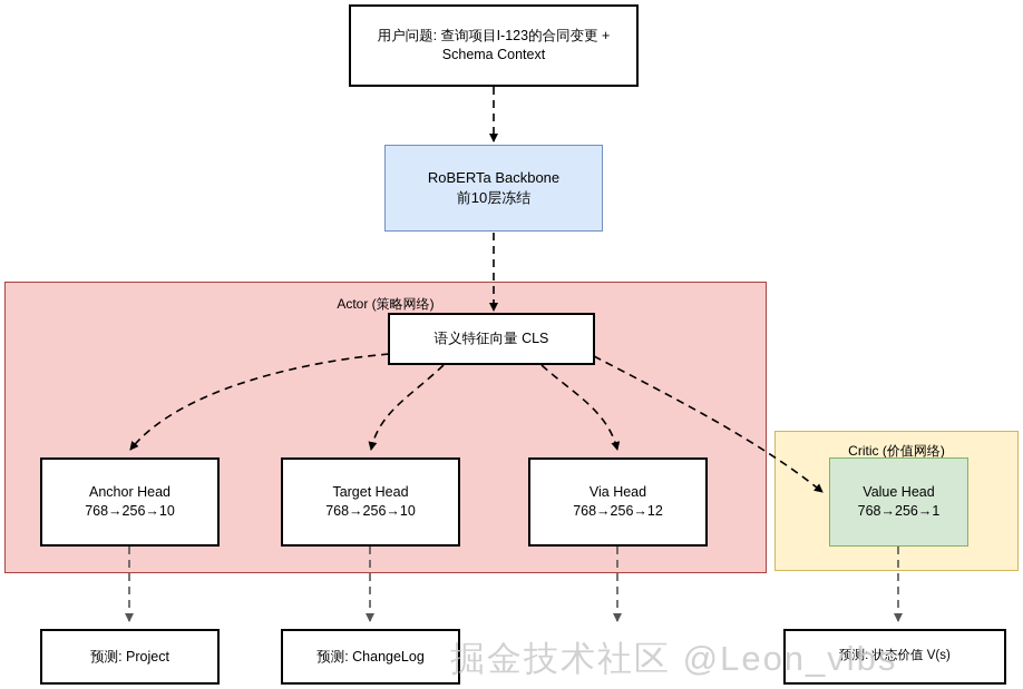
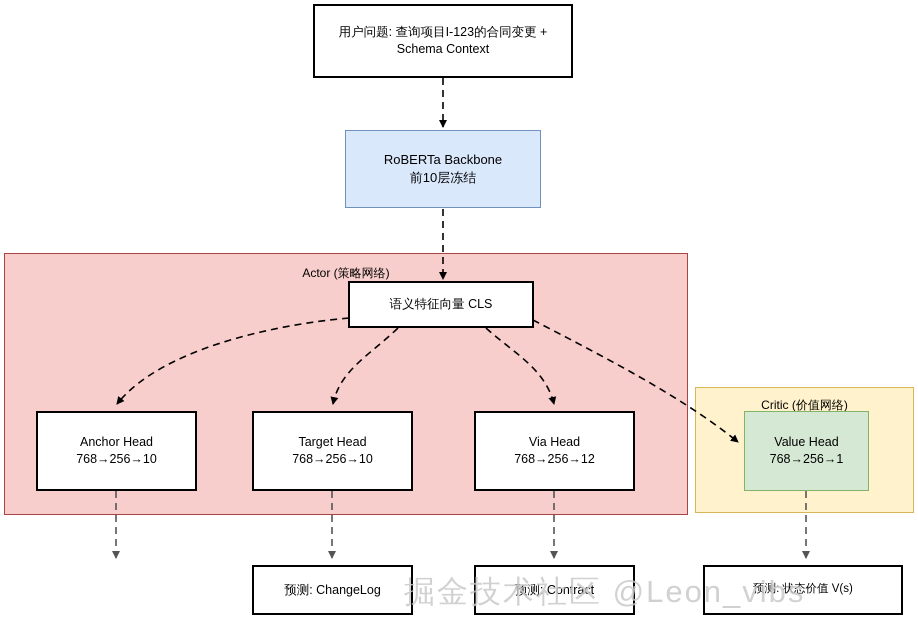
  Actor (策略网络)
  Critic (价值网络)
  用户问题: 查询项目I-123的合同变更 + Schema Context
  RoBERTa Backbone
  前10层冻结
  语义特征向量 CLS
  Anchor Head
  768→256→10
  Target Head
  768→256→10
  Via Head
  768→256→12
  Value Head
  768→256→1
- 预测: Project
  预测: ChangeLog
+ 预测: Contract
  预测: 状态价值 V(s)
  掘金技术社区 @Leon_vibs
